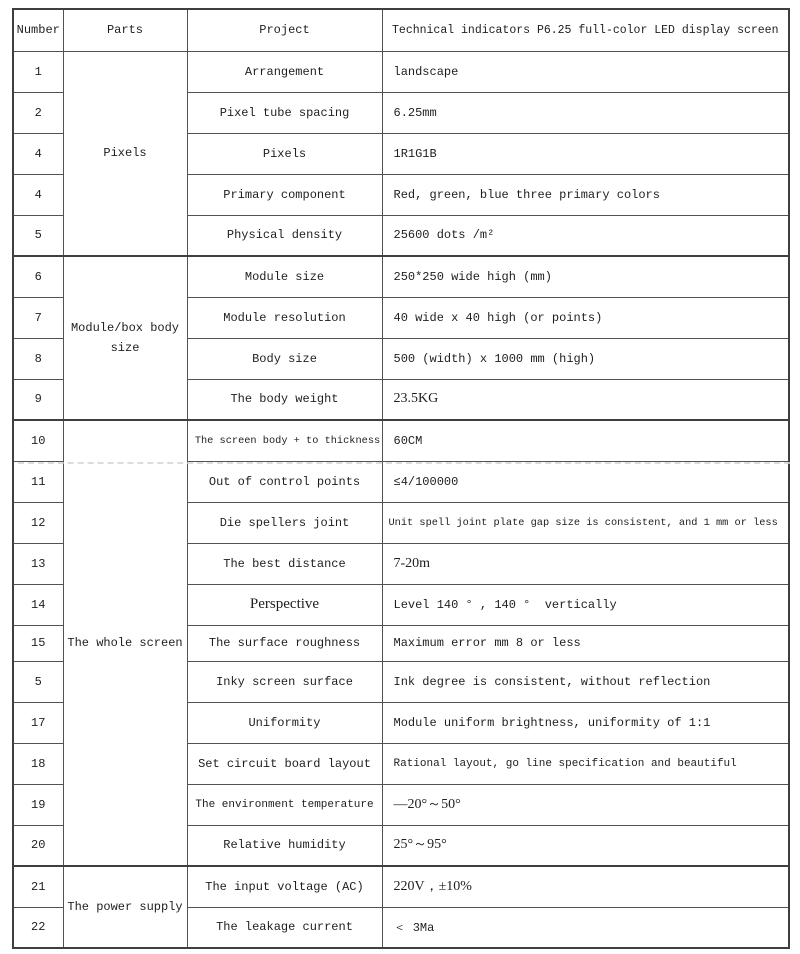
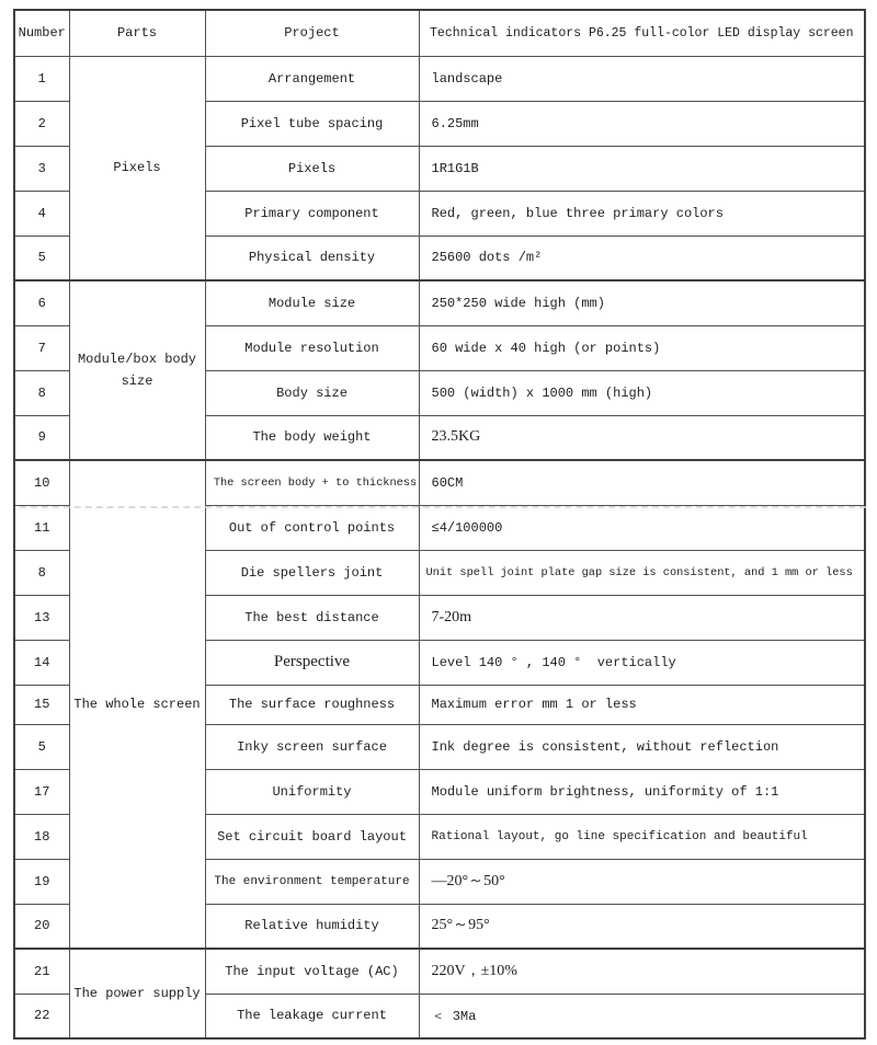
  Number	Parts	Project	Technical indicators P6.25 full-color LED display screen
  1	Pixels	Arrangement	landscape
  2	Pixel tube spacing	6.25mm
- 4	Pixels	1R1G1B
+ 3	Pixels	1R1G1B
  4	Primary component	Red, green, blue three primary colors
  5	Physical density	25600 dots /m²
  6	Module/box body size	Module size	250*250 wide high (mm)
- 7	Module resolution	40 wide x 40 high (or points)
+ 7	Module resolution	60 wide x 40 high (or points)
  8	Body size	500 (width) x 1000 mm (high)
  9	The body weight	23.5KG
  10	The whole screen	The screen body + to thickness	60CM
  11	Out of control points	≤4/100000
- 12	Die spellers joint	Unit spell joint plate gap size is consistent, and 1 mm or less
+ 8	Die spellers joint	Unit spell joint plate gap size is consistent, and 1 mm or less
  13	The best distance	7-20m
  14	Perspective	Level 140 ° , 140 ° vertically
- 15	The surface roughness	Maximum error mm 8 or less
+ 15	The surface roughness	Maximum error mm 1 or less
  5	Inky screen surface	Ink degree is consistent, without reflection
  17	Uniformity	Module uniform brightness, uniformity of 1:1
  18	Set circuit board layout	Rational layout, go line specification and beautiful
  19	The environment temperature	—20°～50°
  20	Relative humidity	25°～95°
  21	The power supply	The input voltage (AC)	220V，±10%
  22	The leakage current	＜ 3Ma
